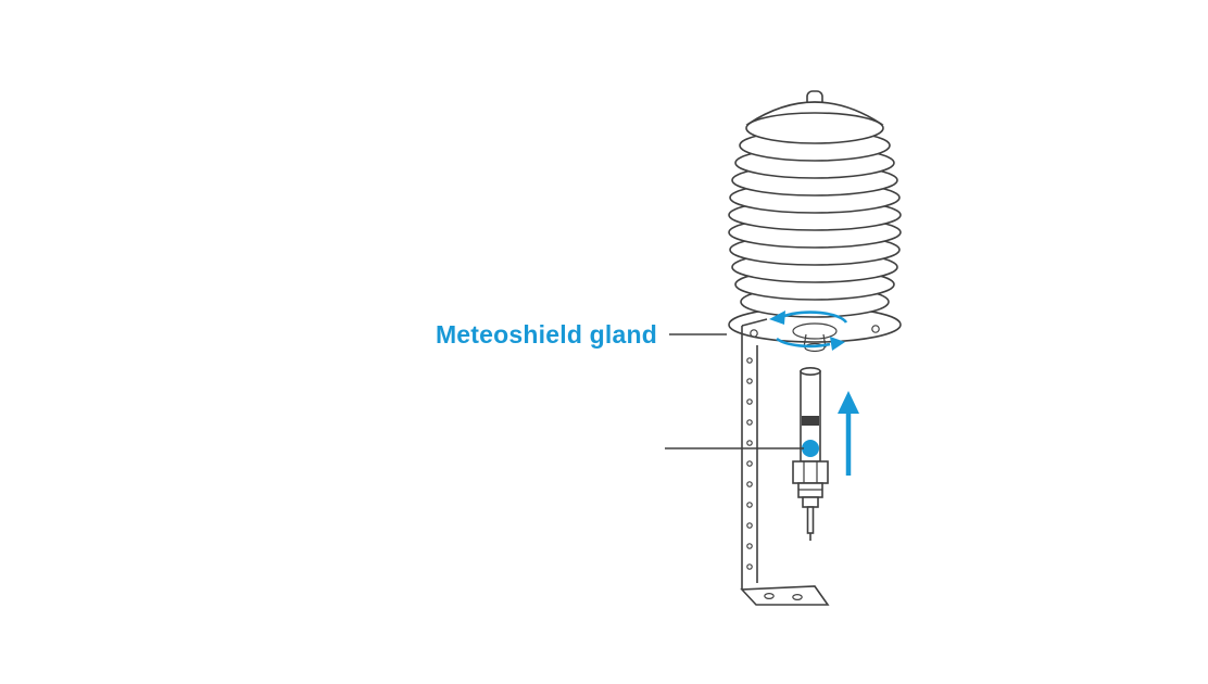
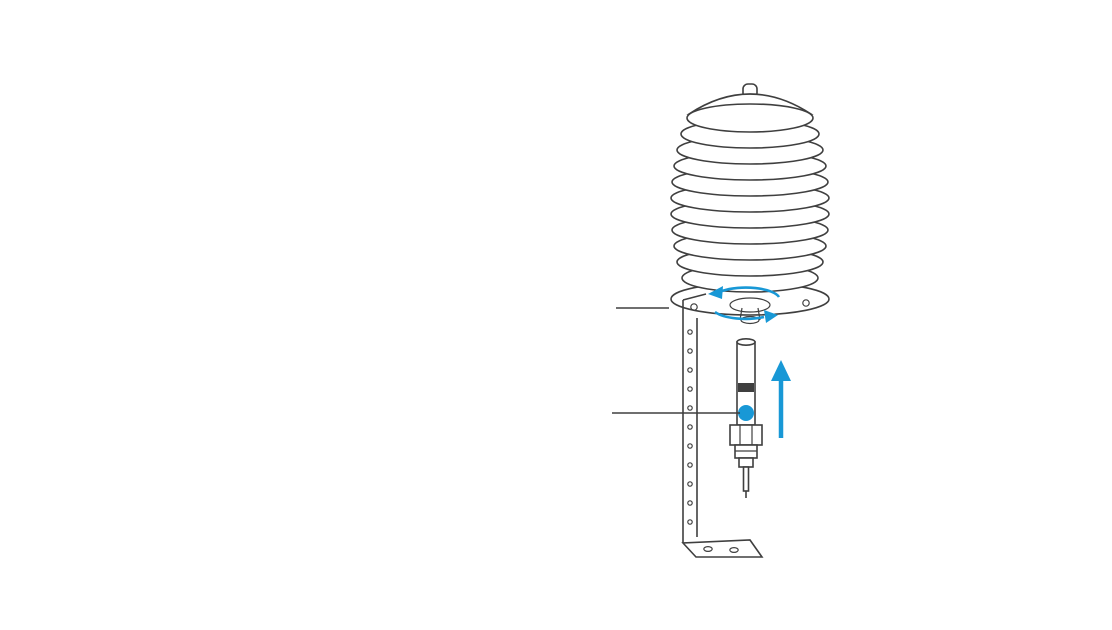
- Meteoshield gland
